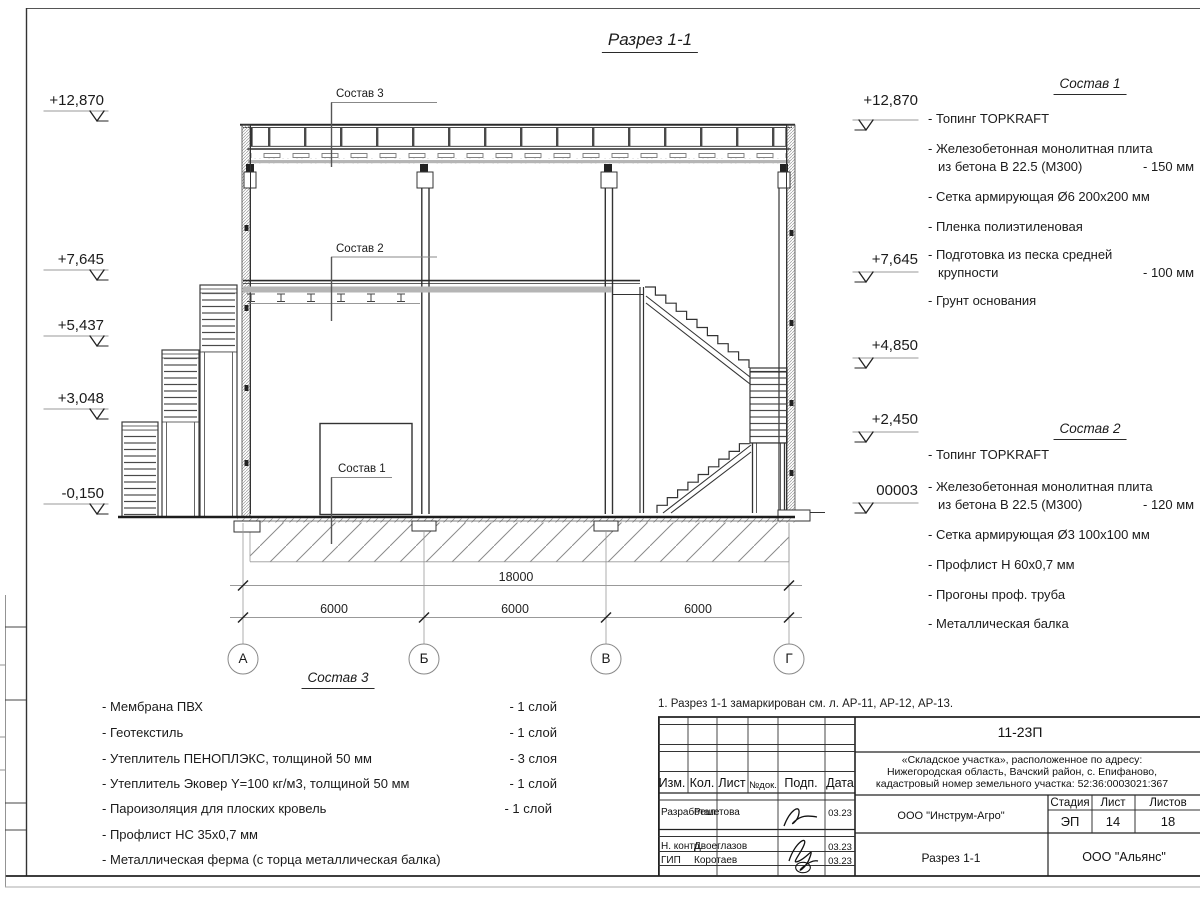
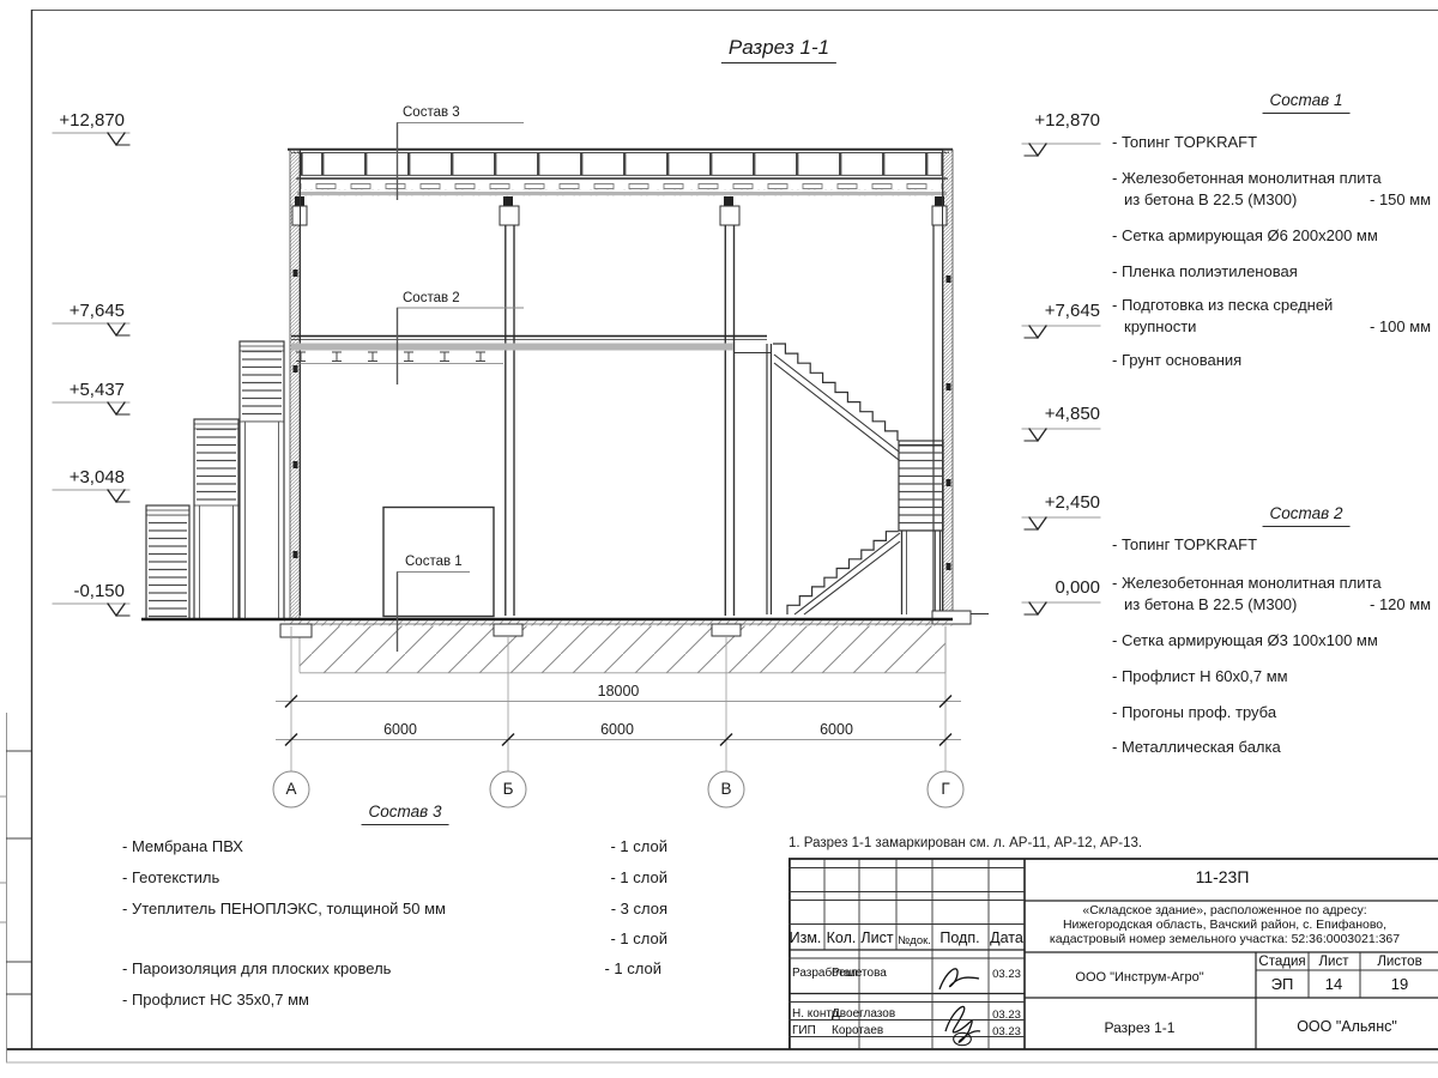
  Разрез 1-1
  Состав 3
  Состав 2
  Состав 1
  +12,870
  +7,645
  +5,437
  +3,048
  -0,150
  +12,870
  +7,645
  +4,850
  +2,450
- 00003
+ 0,000
  18000
  6000
  6000
  6000
  А
  Б
  В
  Г
  Состав 1
  - Топинг TOPKRAFT
  - Железобетонная монолитная плита
  из бетона В 22.5 (М300)
  - 150 мм
  - Сетка армирующая Ø6 200х200 мм
  - Пленка полиэтиленовая
  - Подготовка из песка средней
  крупности
  - 100 мм
  - Грунт основания
  Состав 2
  - Топинг TOPKRAFT
  - Железобетонная монолитная плита
  из бетона В 22.5 (М300)
  - 120 мм
  - Сетка армирующая Ø3 100х100 мм
  - Профлист Н 60х0,7 мм
  - Прогоны проф. труба
  - Металлическая балка
  Состав 3
  - Мембрана ПВХ
  - 1 слой
  - Геотекстиль
  - 1 слой
  - Утеплитель ПЕНОПЛЭКС, толщиной 50 мм
  - 3 слоя
- - Утеплитель Эковер Y=100 кг/м3, толщиной 50 мм
  - 1 слой
  - Пароизоляция для плоских кровель
  - 1 слой
  - Профлист НС 35х0,7 мм
- - Металлическая ферма (с торца металлическая балка)
  1. Разрез 1-1 замаркирован см. л. АР-11, АР-12, АР-13.
  11-23П
- «Складское участка», расположенное по адресу:
+ «Складское здание», расположенное по адресу:
  Нижегородская область, Вачский район, с. Епифаново,
  кадастровый номер земельного участка: 52:36:0003021:367
  Изм.
  Кол.
  Лист
  №док.
  Подп.
  Дата
  Разработал
  Решетова
  03.23
  Н. контр.
  Двоеглазов
  03.23
  ГИП
  Коротаев
  03.23
  ООО "Инструм-Агро"
  Стадия
  Лист
  Листов
  ЭП
  14
- 18
+ 19
  Разрез 1-1
  ООО "Альянс"
